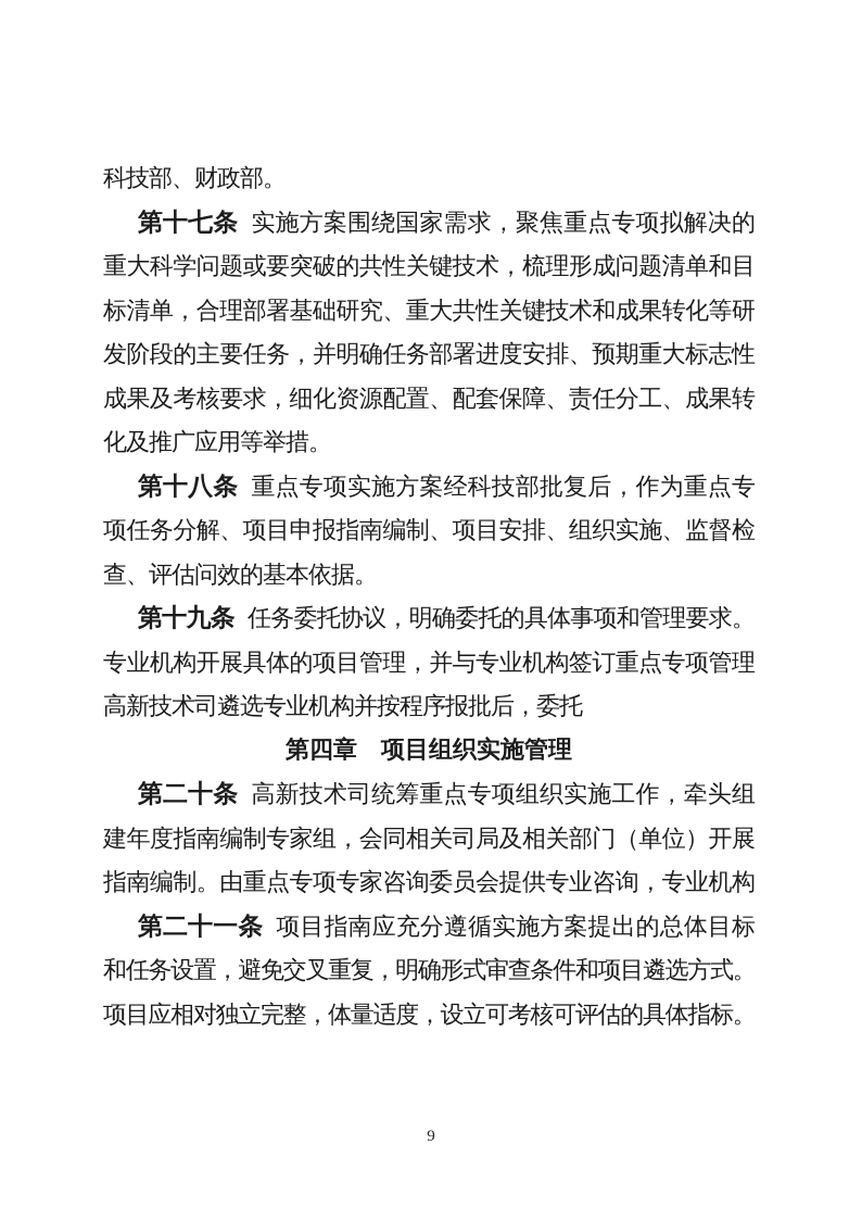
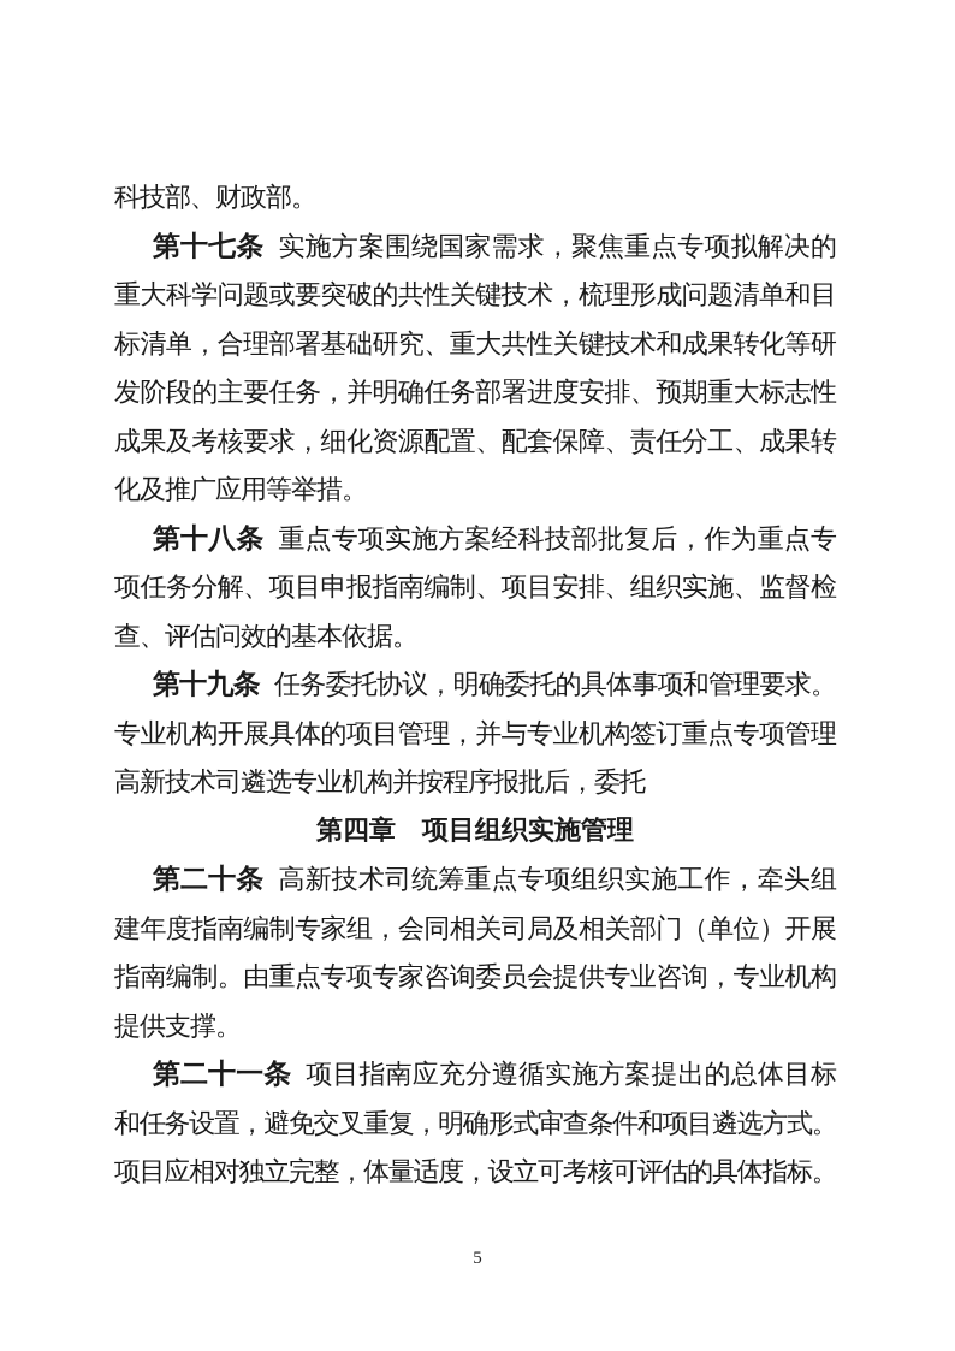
  科技部、财政部。
  第十七条 实施方案围绕国家需求，聚焦重点专项拟解决的
  重大科学问题或要突破的共性关键技术，梳理形成问题清单和目
  标清单，合理部署基础研究、重大共性关键技术和成果转化等研
  发阶段的主要任务，并明确任务部署进度安排、预期重大标志性
  成果及考核要求，细化资源配置、配套保障、责任分工、成果转
  化及推广应用等举措。
  第十八条 重点专项实施方案经科技部批复后，作为重点专
  项任务分解、项目申报指南编制、项目安排、组织实施、监督检
  查、评估问效的基本依据。
  第十九条 任务委托协议，明确委托的具体事项和管理要求。
  专业机构开展具体的项目管理，并与专业机构签订重点专项管理
  高新技术司遴选专业机构并按程序报批后，委托
  第四章 项目组织实施管理
  第二十条 高新技术司统筹重点专项组织实施工作，牵头组
  建年度指南编制专家组，会同相关司局及相关部门（单位）开展
  指南编制。由重点专项专家咨询委员会提供专业咨询，专业机构
+ 提供支撑。
  第二十一条 项目指南应充分遵循实施方案提出的总体目标
  和任务设置，避免交叉重复，明确形式审查条件和项目遴选方式。
  项目应相对独立完整，体量适度，设立可考核可评估的具体指标。
- 9
+ 5
